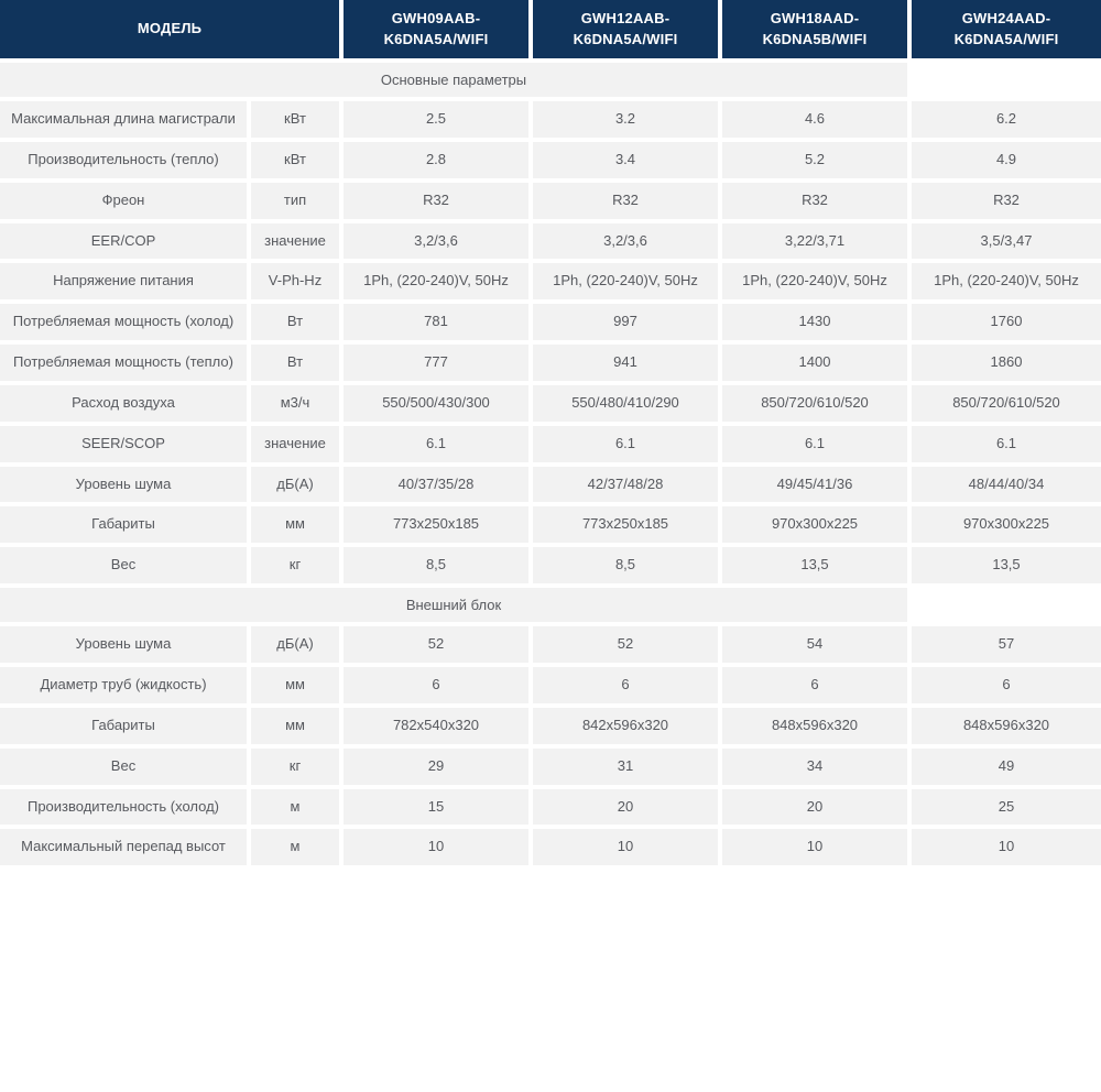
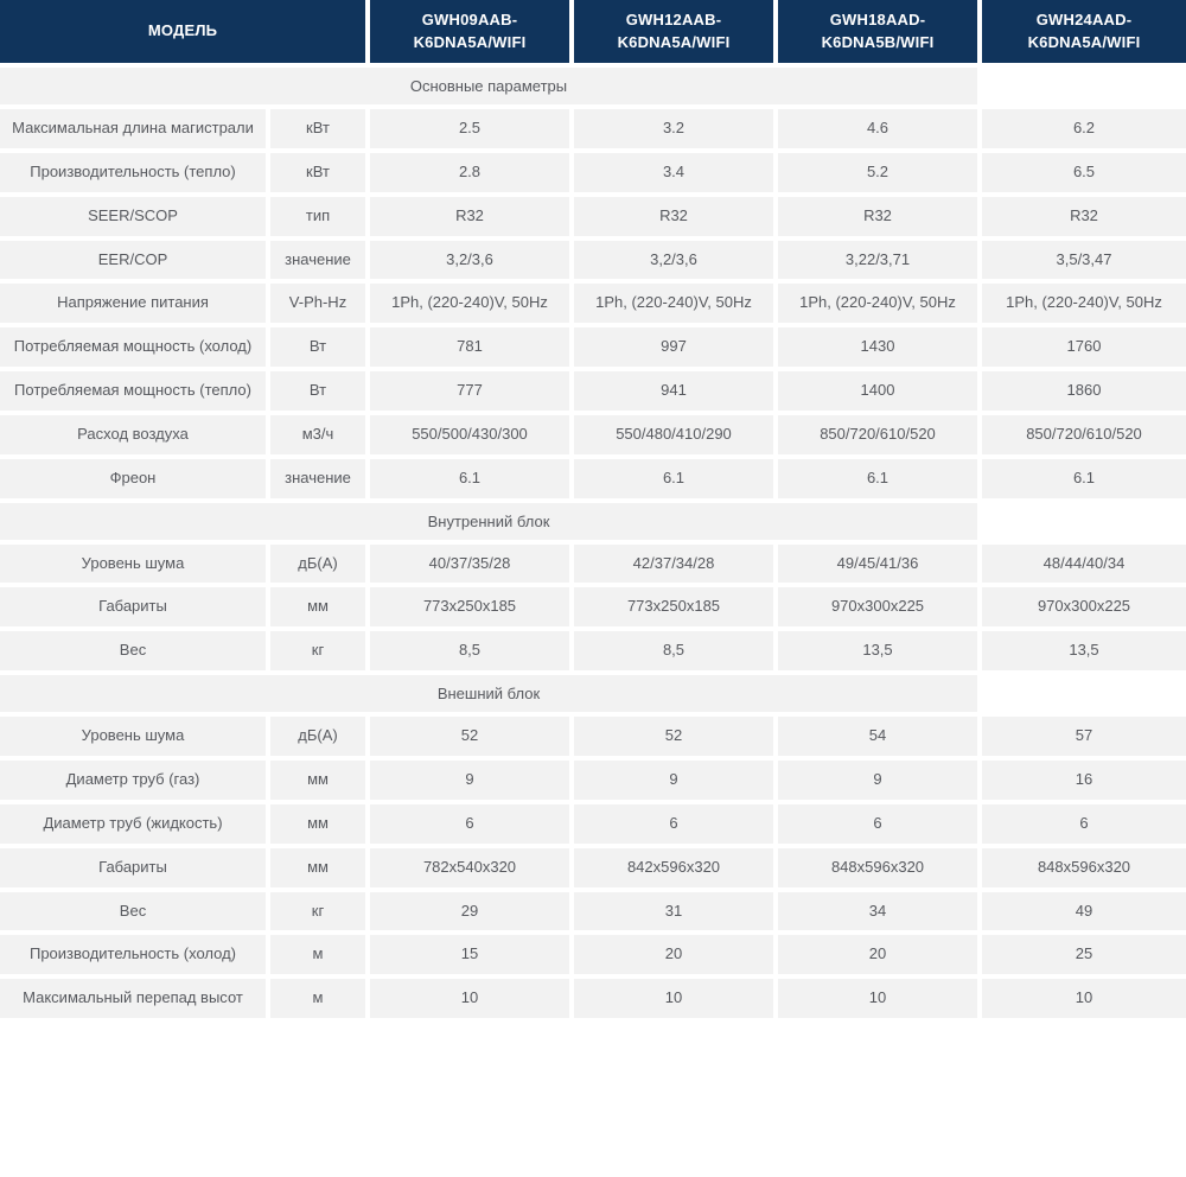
  МОДЕЛЬ	GWH09AAB-K6DNA5A/WIFI	GWH12AAB-K6DNA5A/WIFI	GWH18AAD-K6DNA5B/WIFI	GWH24AAD-K6DNA5A/WIFI
  Основные параметры
  Максимальная длина магистрали	кВт	2.5	3.2	4.6	6.2
- Производительность (тепло)	кВт	2.8	3.4	5.2	4.9
+ Производительность (тепло)	кВт	2.8	3.4	5.2	6.5
- Фреон	тип	R32	R32	R32	R32
+ SEER/SCOP	тип	R32	R32	R32	R32
  EER/COP	значение	3,2/3,6	3,2/3,6	3,22/3,71	3,5/3,47
  Напряжение питания	V-Ph-Hz	1Ph, (220-240)V, 50Hz	1Ph, (220-240)V, 50Hz	1Ph, (220-240)V, 50Hz	1Ph, (220-240)V, 50Hz
  Потребляемая мощность (холод)	Вт	781	997	1430	1760
  Потребляемая мощность (тепло)	Вт	777	941	1400	1860
  Расход воздуха	м3/ч	550/500/430/300	550/480/410/290	850/720/610/520	850/720/610/520
- SEER/SCOP	значение	6.1	6.1	6.1	6.1
+ Фреон	значение	6.1	6.1	6.1	6.1
+ Внутренний блок
- Уровень шума	дБ(А)	40/37/35/28	42/37/48/28	49/45/41/36	48/44/40/34
+ Уровень шума	дБ(А)	40/37/35/28	42/37/34/28	49/45/41/36	48/44/40/34
  Габариты	мм	773x250x185	773x250x185	970x300x225	970x300x225
  Вес	кг	8,5	8,5	13,5	13,5
  Внешний блок
  Уровень шума	дБ(А)	52	52	54	57
+ Диаметр труб (газ)	мм	9	9	9	16
  Диаметр труб (жидкость)	мм	6	6	6	6
  Габариты	мм	782x540x320	842x596x320	848x596x320	848x596x320
  Вес	кг	29	31	34	49
  Производительность (холод)	м	15	20	20	25
  Максимальный перепад высот	м	10	10	10	10
